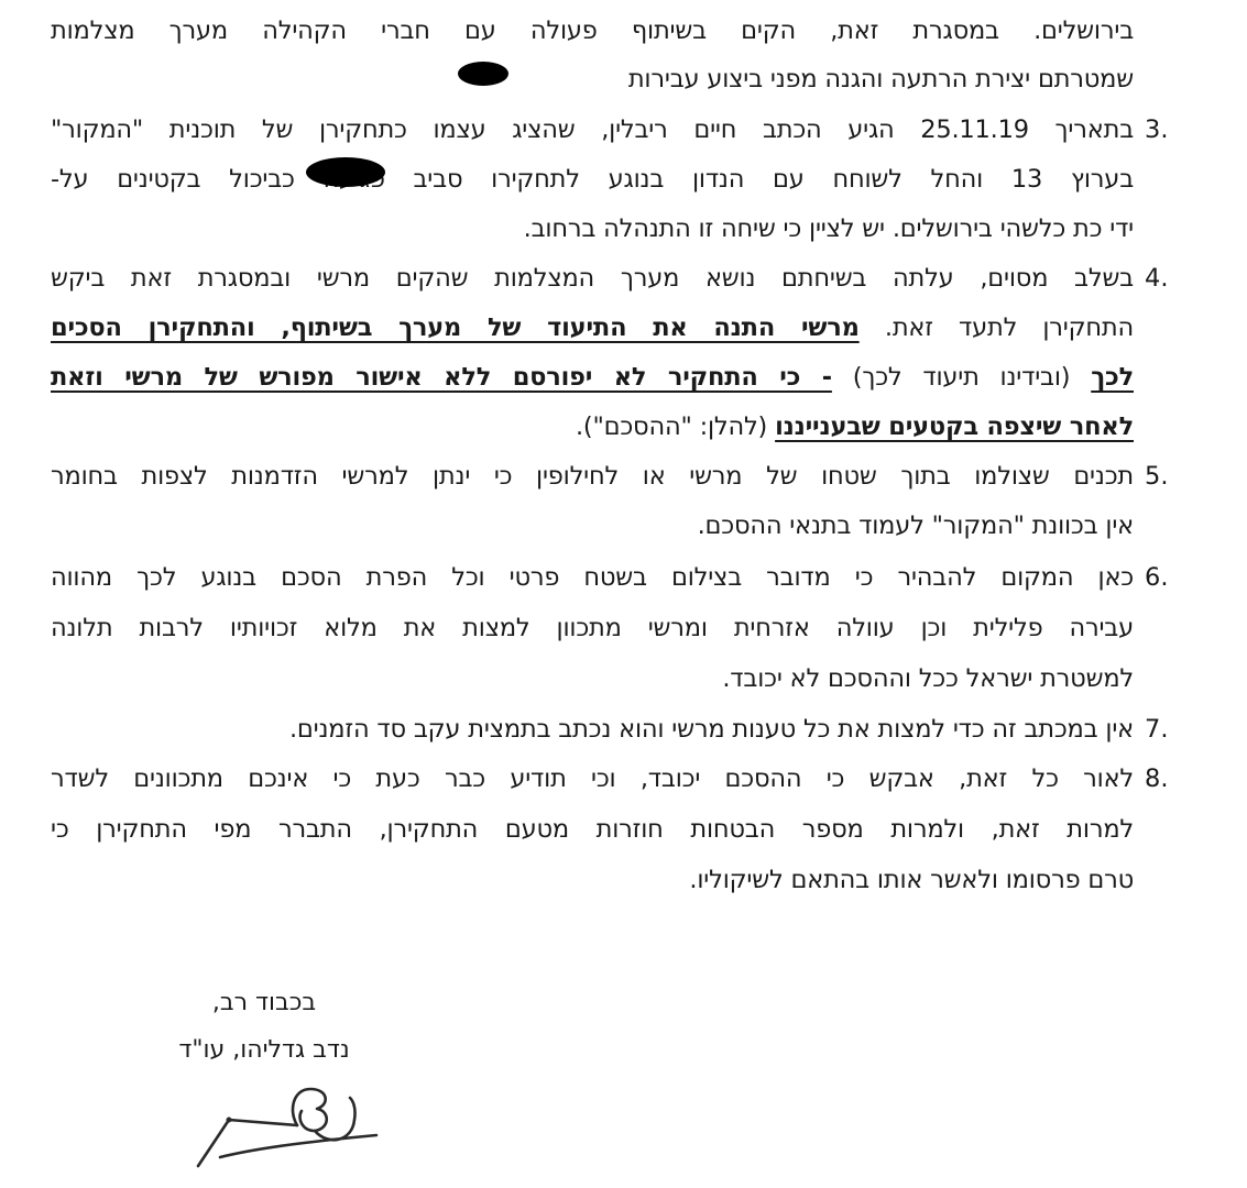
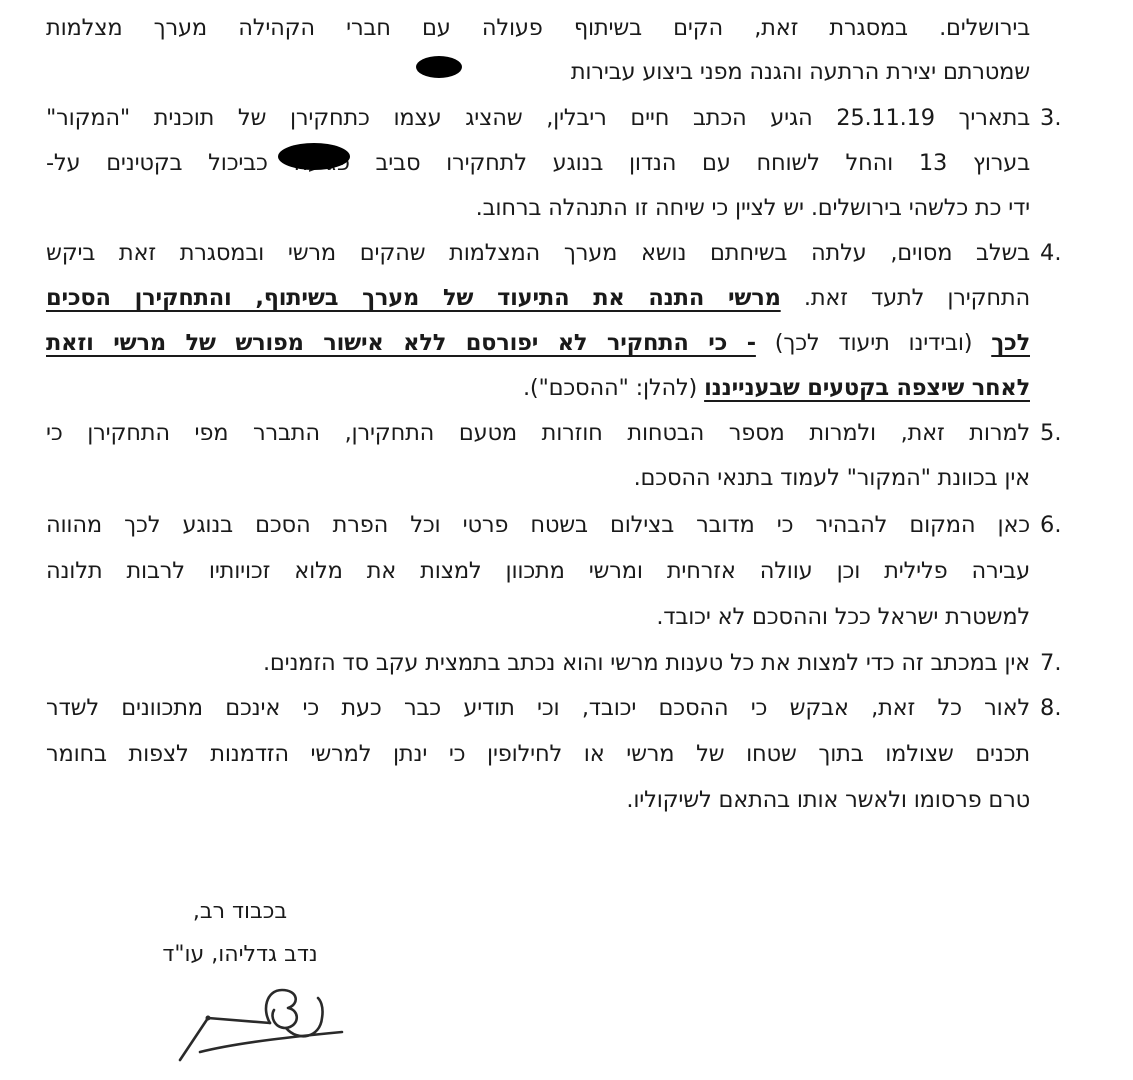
  בירושלים. במסגרת זאת, הקים בשיתוף פעולה עם חברי הקהילה מערך מצלמות
  שמטרתם יצירת הרתעה והגנה מפני ביצוע עבירות
  3.
  בתאריך 25.11.19 הגיע הכתב חיים ריבלין, שהציג עצמו כתחקירן של תוכנית "המקור"
  בערוץ 13 והחל לשוחח עם הנדון בנוגע לתחקירו סביב כביכול בקטינים על-
  ידי כת כלשהי בירושלים. יש לציין כי שיחה זו התנהלה ברחוב.
  4.
  בשלב מסוים, עלתה בשיחתם נושא מערך המצלמות שהקים מרשי ובמסגרת זאת ביקש
  התחקירן לתעד זאת. מרשי התנה את התיעוד של מערך בשיתוף, והתחקירן הסכים
  לכך (ובידינו תיעוד לכך) - כי התחקיר לא יפורסם ללא אישור מפורש של מרשי וזאת
  לאחר שיצפה בקטעים שבענייננו (להלן: "ההסכם").
  5.
- תכנים שצולמו בתוך שטחו של מרשי או לחילופין כי ינתן למרשי הזדמנות לצפות בחומר
+ למרות זאת, ולמרות מספר הבטחות חוזרות מטעם התחקירן, התברר מפי התחקירן כי
  אין בכוונת "המקור" לעמוד בתנאי ההסכם.
  6.
  כאן המקום להבהיר כי מדובר בצילום בשטח פרטי וכל הפרת הסכם בנוגע לכך מהווה
  עבירה פלילית וכן עוולה אזרחית ומרשי מתכוון למצות את מלוא זכויותיו לרבות תלונה
  למשטרת ישראל ככל וההסכם לא יכובד.
  7.
  אין במכתב זה כדי למצות את כל טענות מרשי והוא נכתב בתמצית עקב סד הזמנים.
  8.
  לאור כל זאת, אבקש כי ההסכם יכובד, וכי תודיע כבר כעת כי אינכם מתכוונים לשדר
- למרות זאת, ולמרות מספר הבטחות חוזרות מטעם התחקירן, התברר מפי התחקירן כי
+ תכנים שצולמו בתוך שטחו של מרשי או לחילופין כי ינתן למרשי הזדמנות לצפות בחומר
  טרם פרסומו ולאשר אותו בהתאם לשיקוליו.
  בכבוד רב,
  נדב גדליהו, עו"ד
